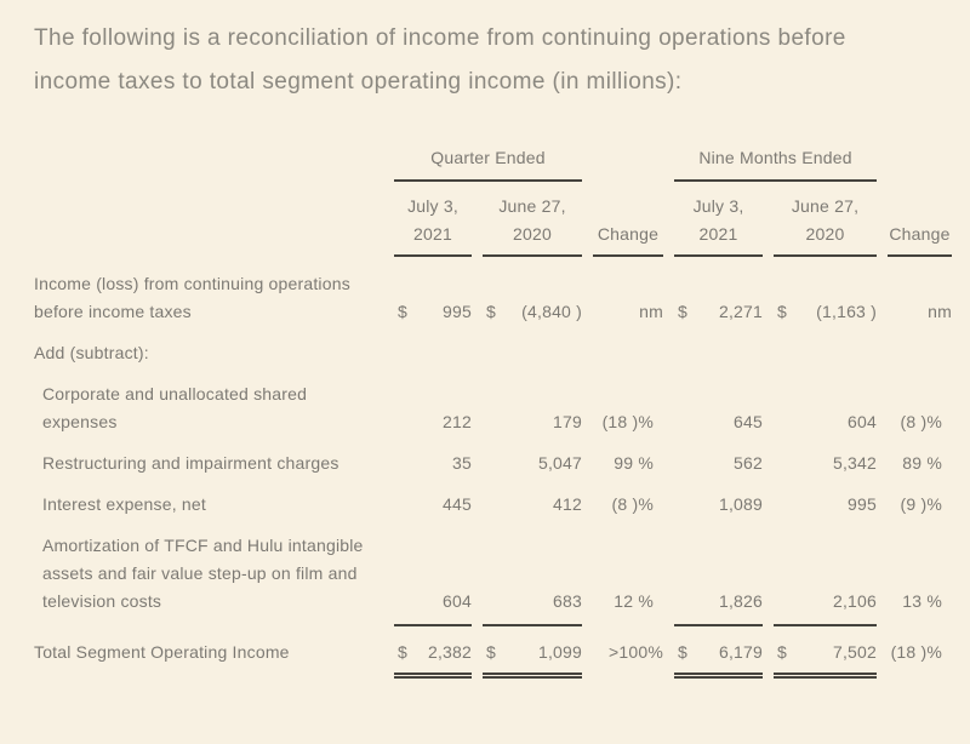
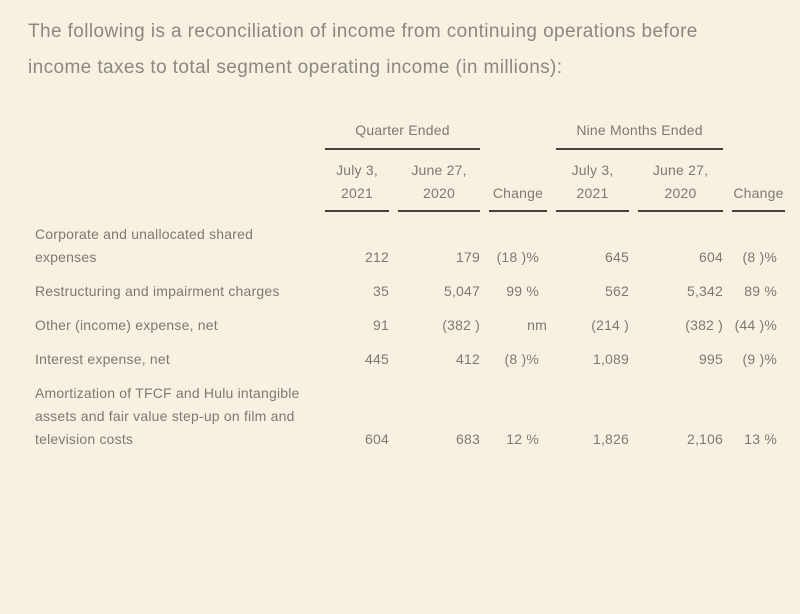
  The following is a reconciliation of income from continuing operations before
  income taxes to total segment operating income (in millions):
  	Quarter Ended		Nine Months Ended
  	July 3, 2021	June 27, 2020	Change	July 3, 2021	June 27, 2020	Change
- Income (loss) from continuing operations before income taxes	$ 995	$ (4,840 )	nm	$ 2,271	$ (1,163 )	nm
- Add (subtract):
  Corporate and unallocated shared expenses	212	179	(18 )%	645	604	(8 )%
  Restructuring and impairment charges	35	5,047	99 %	562	5,342	89 %
+ Other (income) expense, net	91	(382 )	nm	(214 )	(382 )	(44 )%
  Interest expense, net	445	412	(8 )%	1,089	995	(9 )%
  Amortization of TFCF and Hulu intangible assets and fair value step-up on film and television costs	604	683	12 %	1,826	2,106	13 %
- Total Segment Operating Income	$ 2,382	$ 1,099	>100%	$ 6,179	$ 7,502	(18 )%
